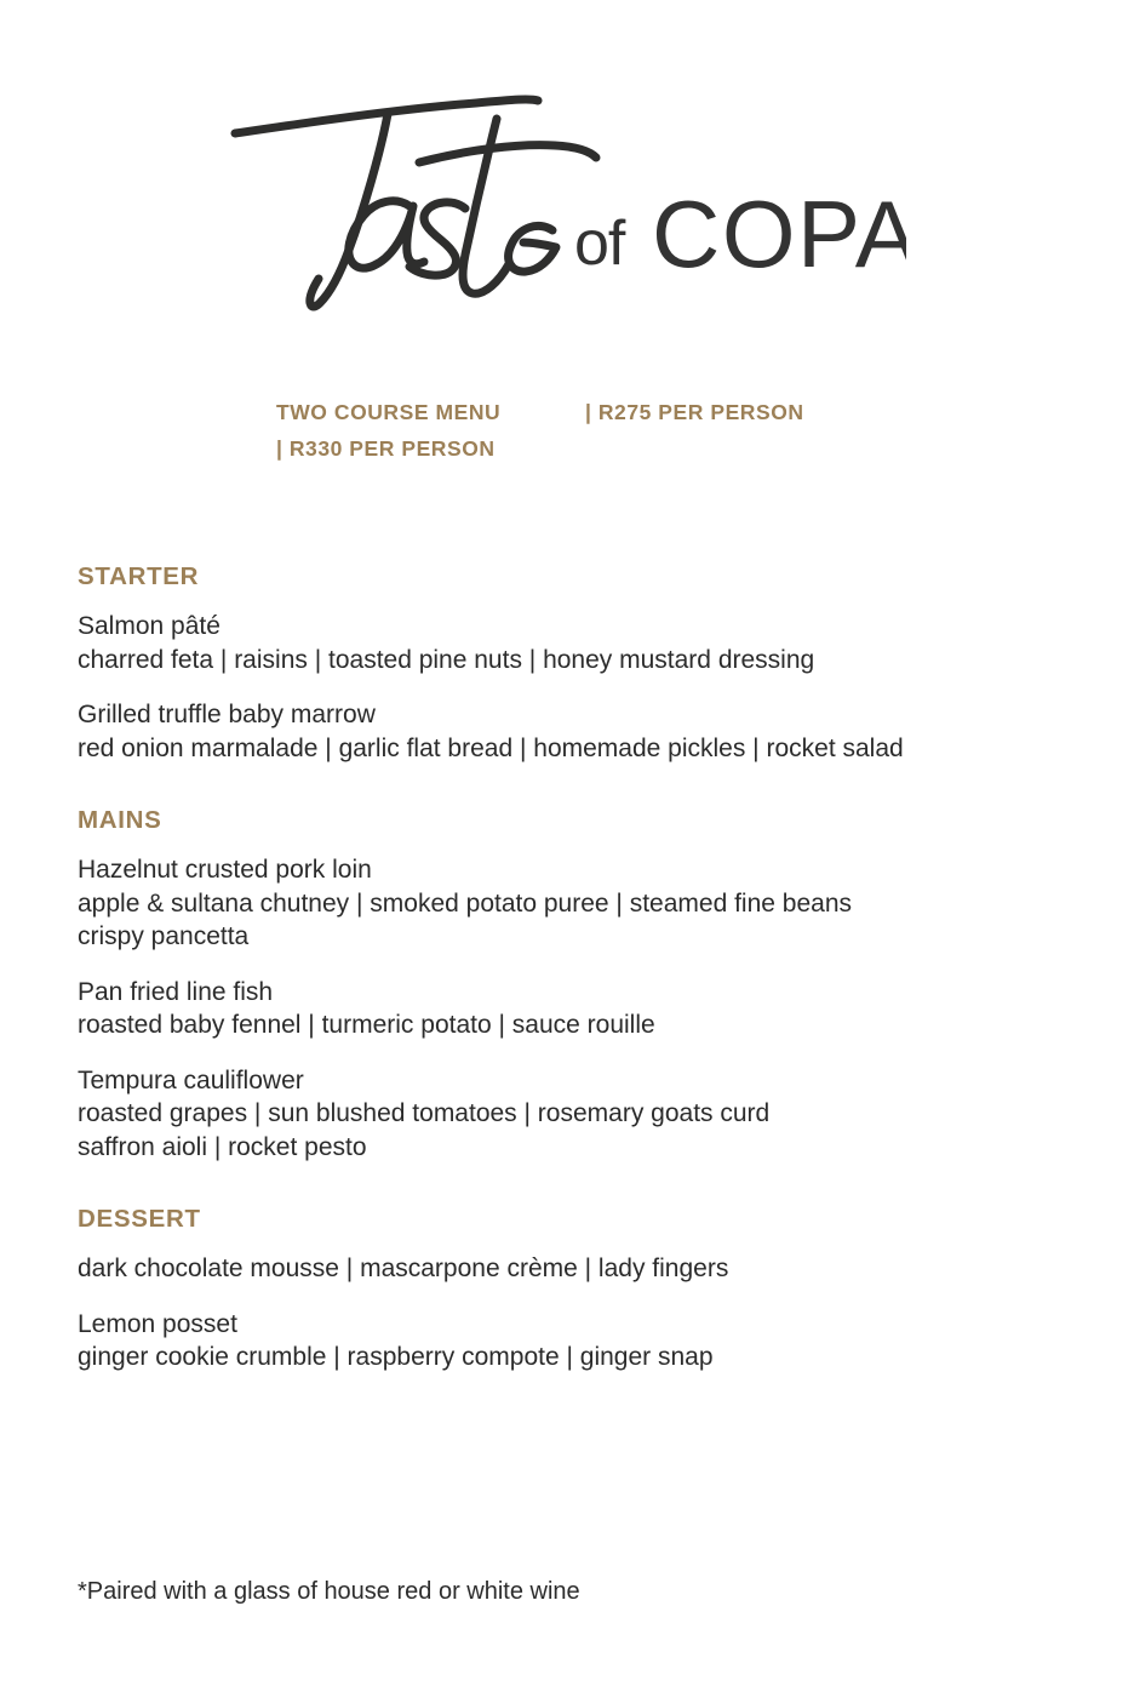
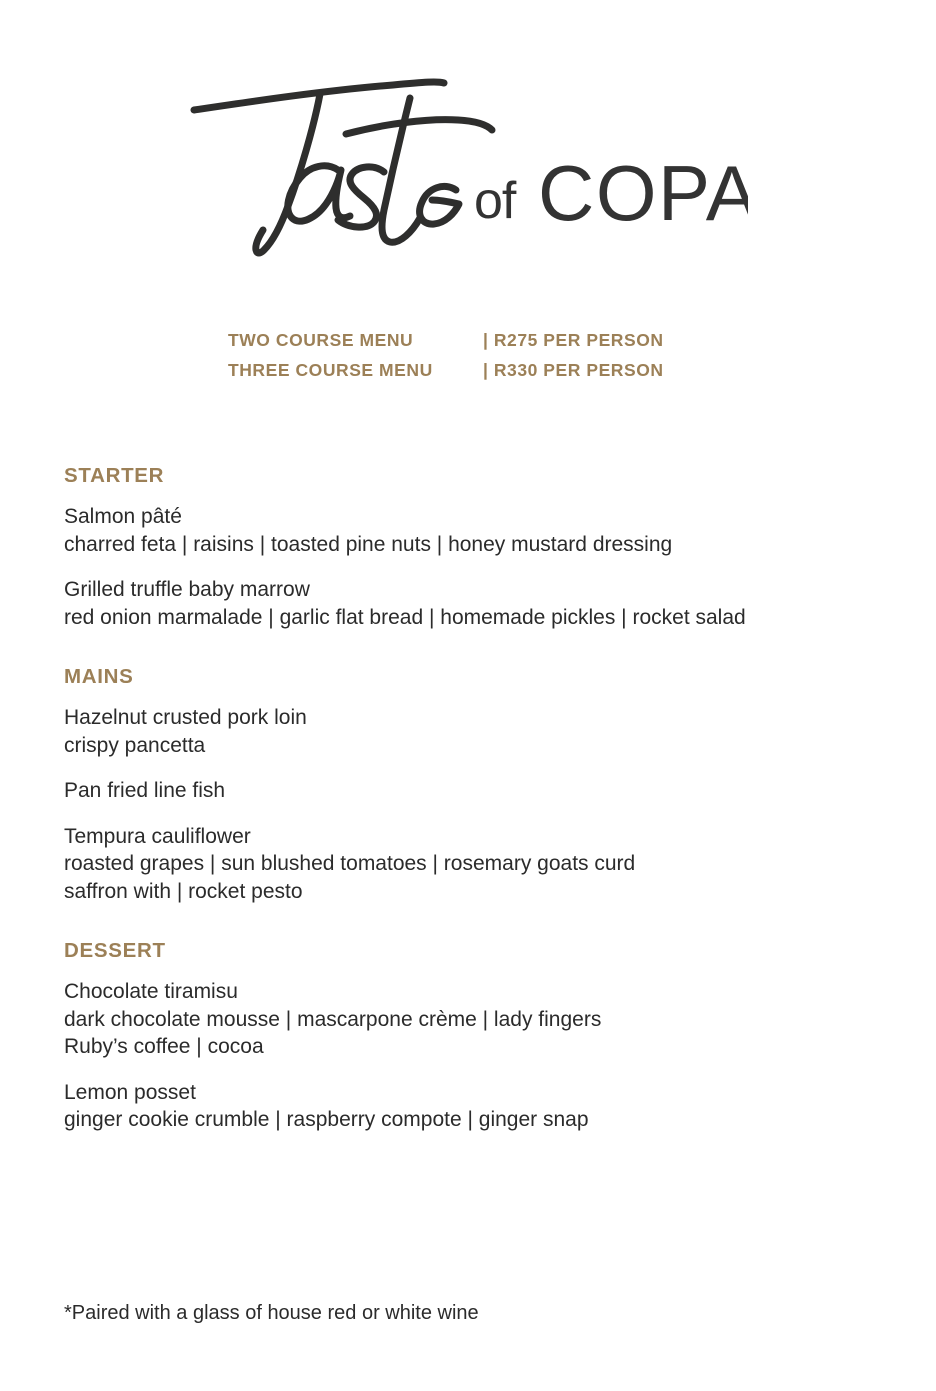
  of
  COPA
  TWO COURSE MENU
  | R275 PER PERSON
+ THREE COURSE MENU
  | R330 PER PERSON
  STARTER
  Salmon pâté
  charred feta | raisins | toasted pine nuts | honey mustard dressing
  Grilled truffle baby marrow
  red onion marmalade | garlic flat bread | homemade pickles | rocket salad
  MAINS
  Hazelnut crusted pork loin
- apple & sultana chutney | smoked potato puree | steamed fine beans
  crispy pancetta
  Pan fried line fish
- roasted baby fennel | turmeric potato | sauce rouille
  Tempura cauliflower
  roasted grapes | sun blushed tomatoes | rosemary goats curd
- saffron aioli | rocket pesto
+ saffron with | rocket pesto
  DESSERT
+ Chocolate tiramisu
  dark chocolate mousse | mascarpone crème | lady fingers
+ Ruby’s coffee | cocoa
  Lemon posset
  ginger cookie crumble | raspberry compote | ginger snap
  *Paired with a glass of house red or white wine
